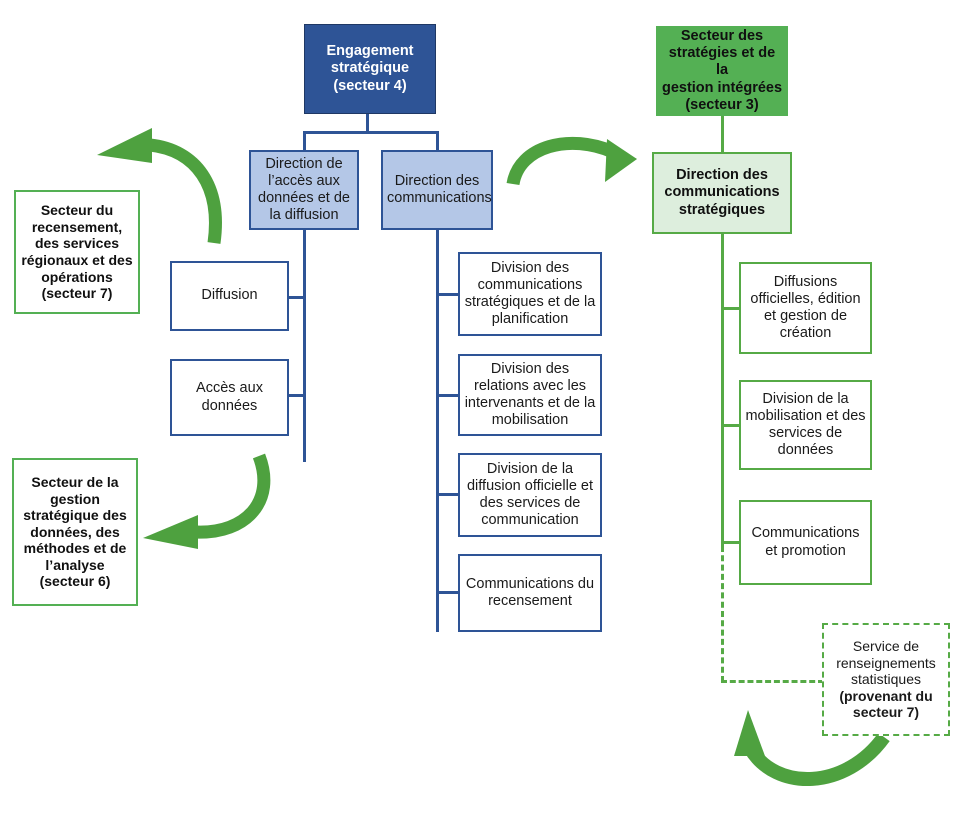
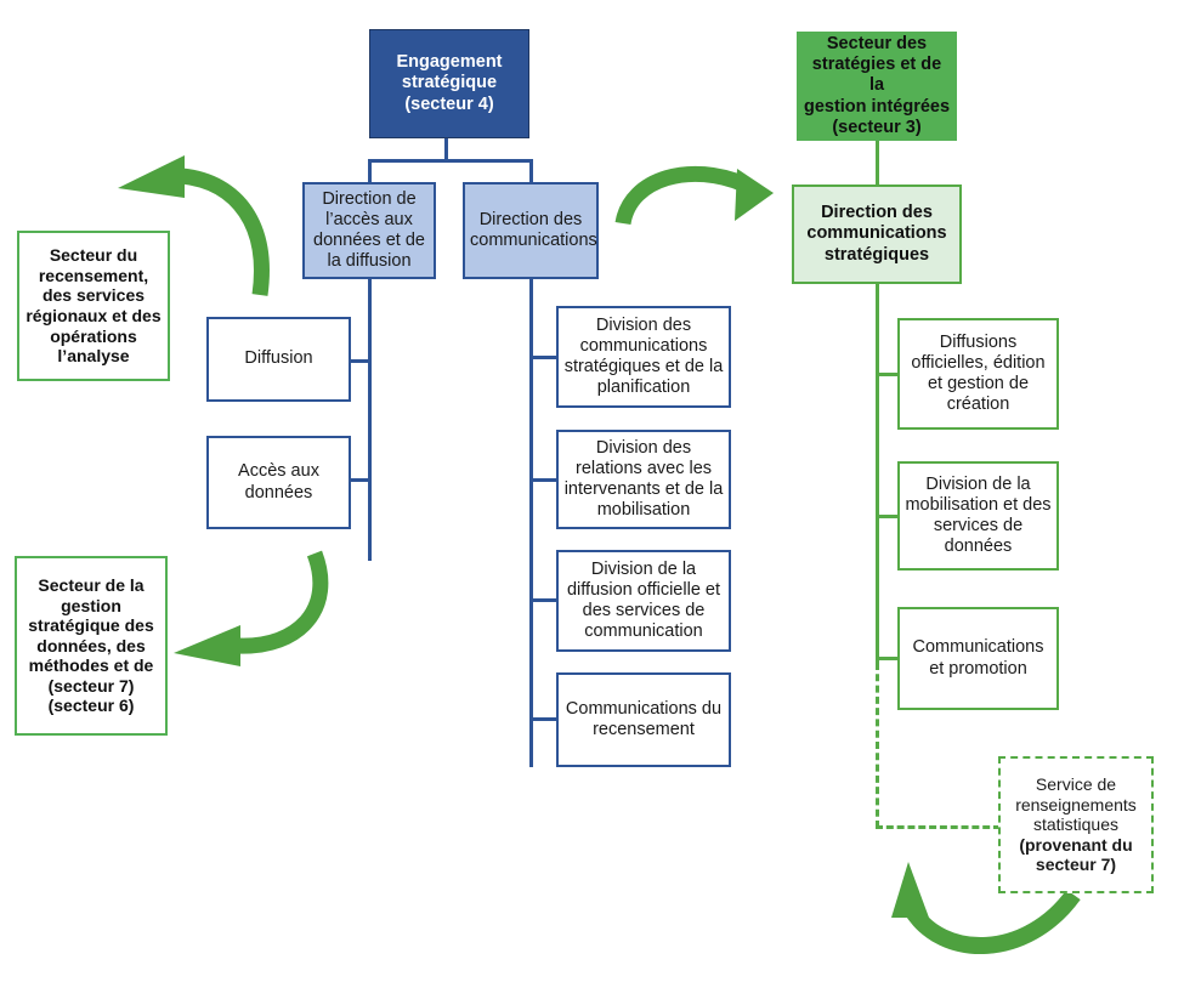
  Engagement
  stratégique
  (secteur 4)
  Direction de l’accès aux données et de la diffusion
  Direction des communications
  Diffusion
  Accès aux données
  Division des communications stratégiques et de la planification
  Division des relations avec les intervenants et de la mobilisation
  Division de la diffusion officielle et des services de communication
  Communications du recensement
  Secteur des
  stratégies et de la
  gestion intégrées
  (secteur 3)
  Direction des
  communications
  stratégiques
  Diffusions officielles, édition et gestion de création
  Division de la mobilisation et des services de données
  Communications et promotion
  Service de
  renseignements
  statistiques
  (provenant du
  secteur 7)
  Secteur du
  recensement,
  des services
  régionaux et des
  opérations
- (secteur 7)
+ l’analyse
  Secteur de la
  gestion
  stratégique des
  données, des
  méthodes et de
- l’analyse
+ (secteur 7)
  (secteur 6)
